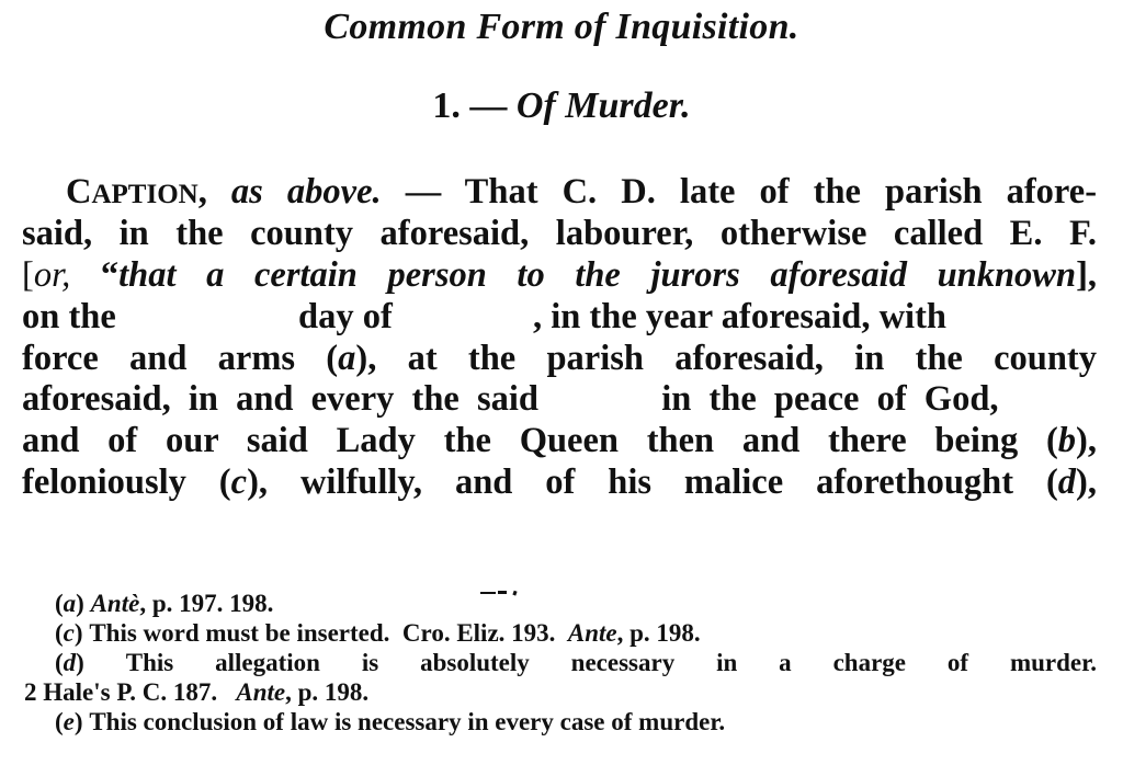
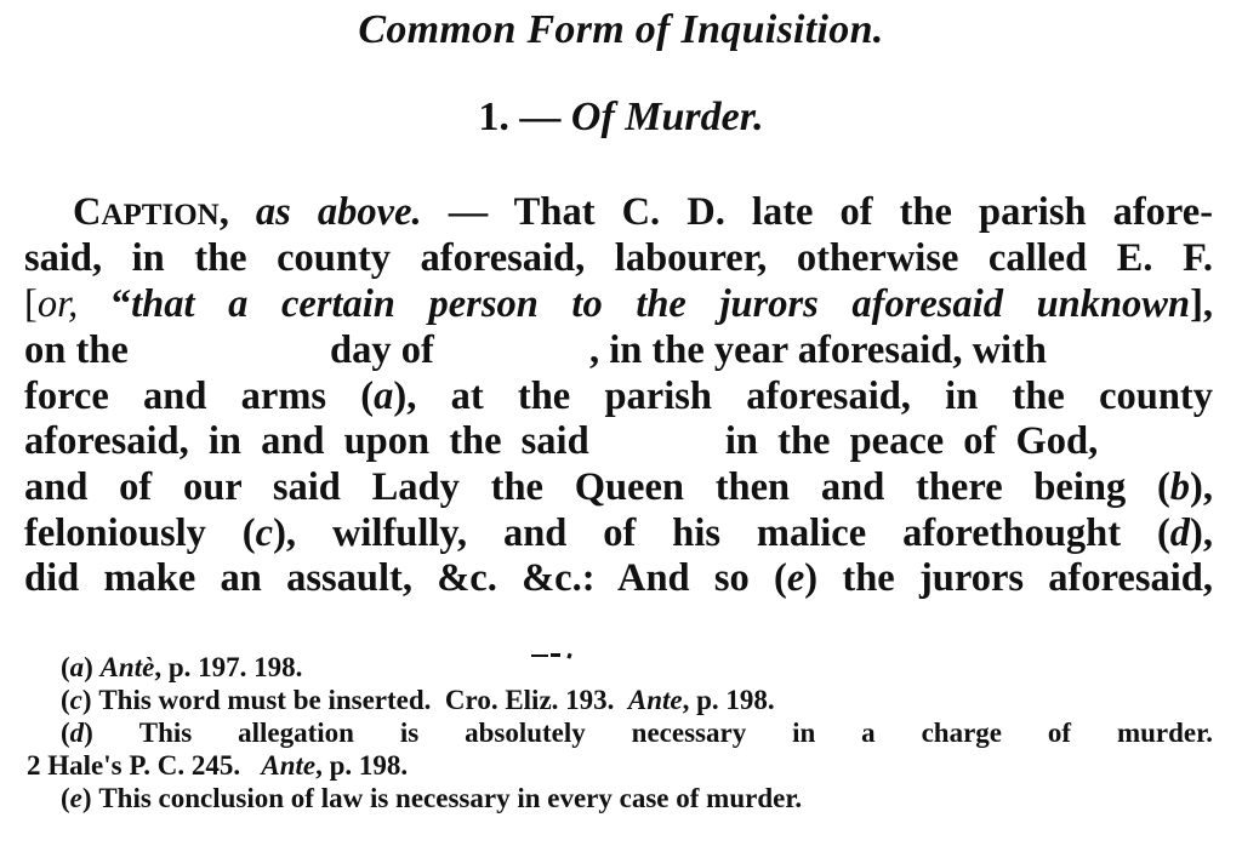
  Common Form of Inquisition.
  1. — Of Murder.
  CAPTION, as above. — That C. D. late of the parish afore-
  said, in the county aforesaid, labourer, otherwise called E. F.
  [or, “that a certain person to the jurors aforesaid unknown],
  on the day of , in the year aforesaid, with
  force and arms (a), at the parish aforesaid, in the county
- aforesaid, in and every the said in the peace of God,
+ aforesaid, in and upon the said in the peace of God,
  and of our said Lady the Queen then and there being (b),
  feloniously (c), wilfully, and of his malice aforethought (d),
+ did make an assault, &c. &c.: And so (e) the jurors aforesaid,
  (a) Antè, p. 197. 198.
  (c) This word must be inserted. Cro. Eliz. 193. Ante, p. 198.
  (d) This allegation is absolutely necessary in a charge of murder.
- 2 Hale's P. C. 187. Ante, p. 198.
+ 2 Hale's P. C. 245. Ante, p. 198.
  (e) This conclusion of law is necessary in every case of murder.
